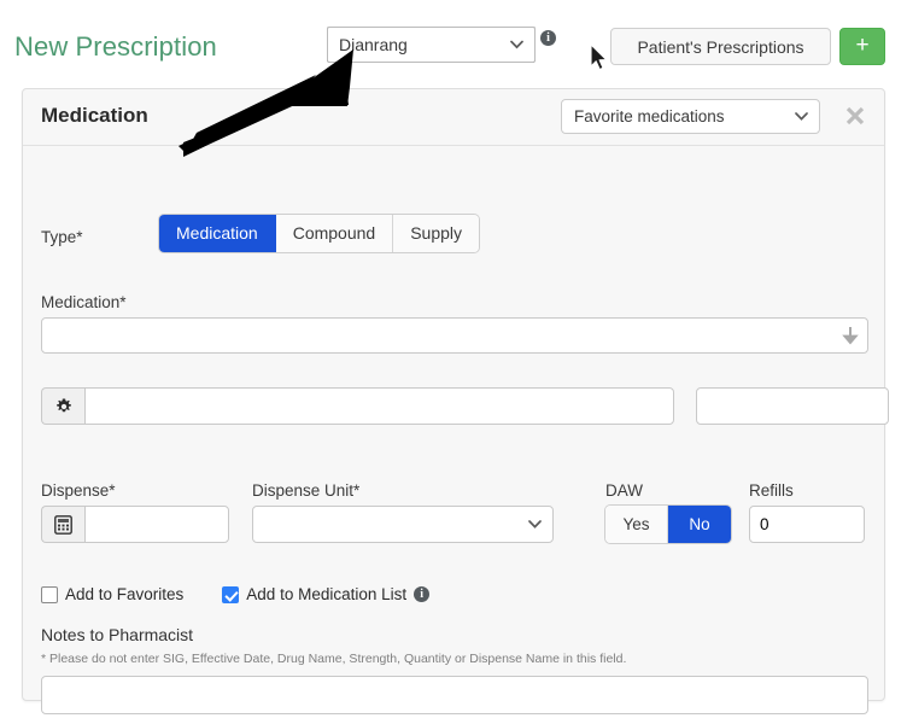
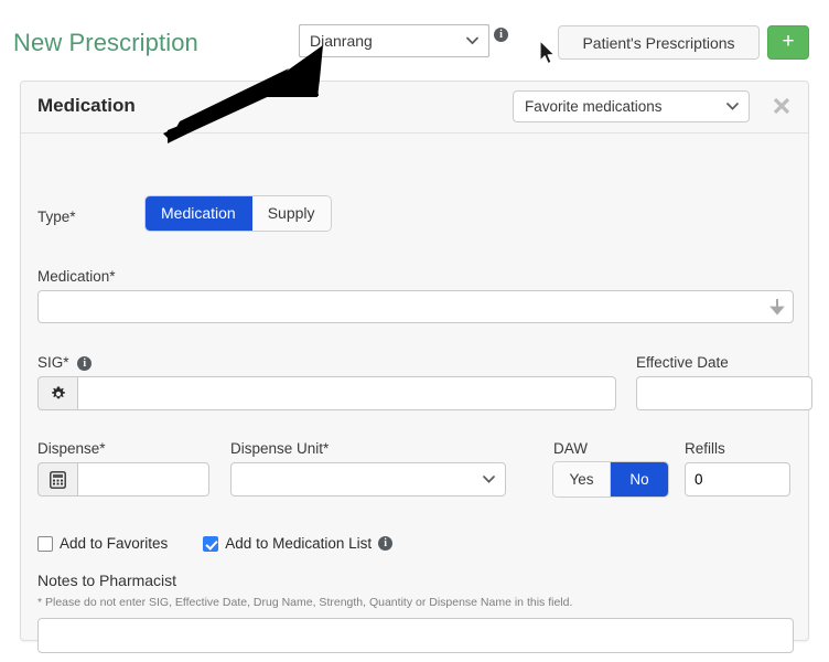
  New Prescription
  Dianrang
  i
  Patient's Prescriptions
  +
  Medication
  Favorite medications
  Type*
  Medication
- Compound
  Supply
  Medication*
+ SIG* i
+ Effective Date
  Dispense*
  Dispense Unit*
  DAW
  Yes
  No
  Refills
  0
  Add to Favorites
  Add to Medication List
  i
  Notes to Pharmacist
  * Please do not enter SIG, Effective Date, Drug Name, Strength, Quantity or Dispense Name in this field.
